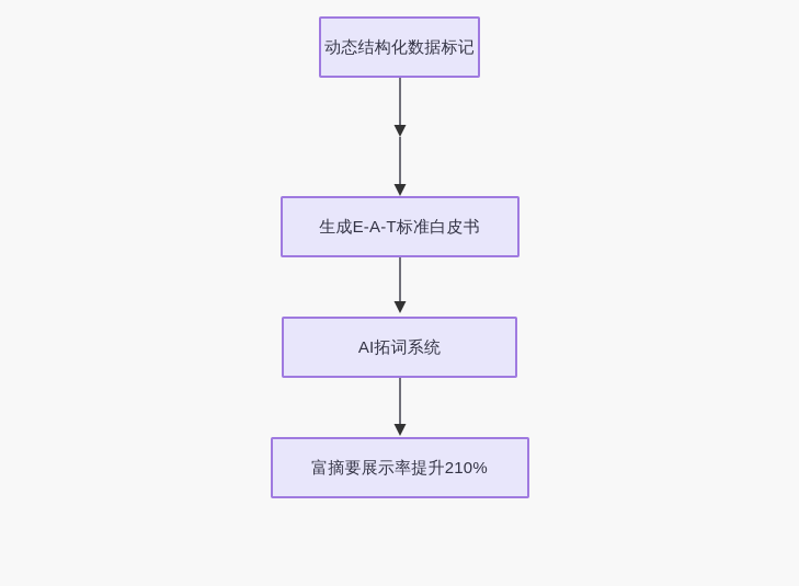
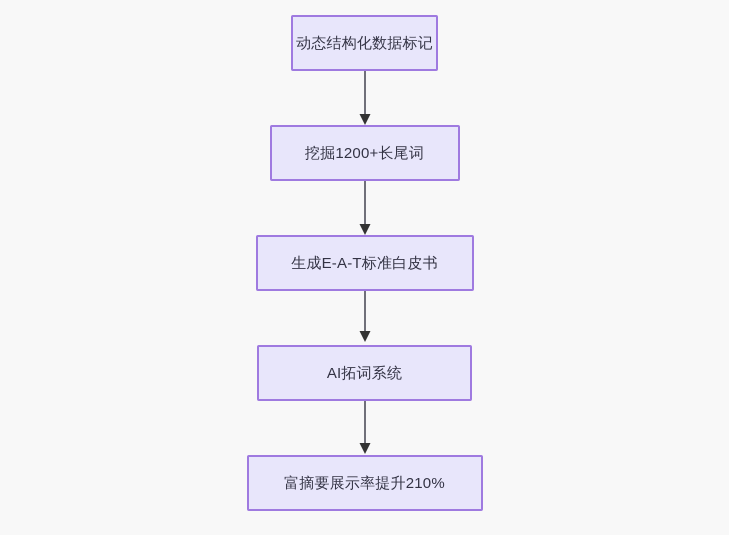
  动态结构化数据标记
+ 挖掘1200+长尾词
  生成E-A-T标准白皮书
  AI拓词系统
  富摘要展示率提升210%
